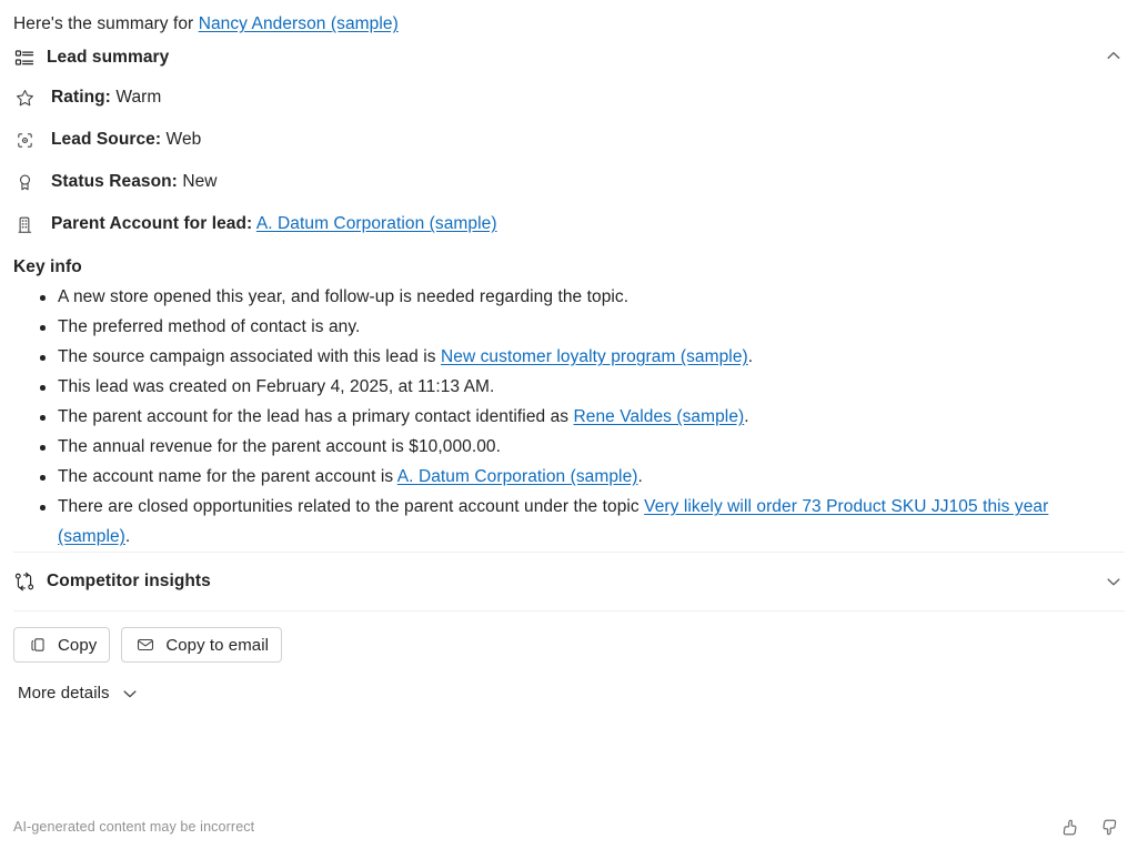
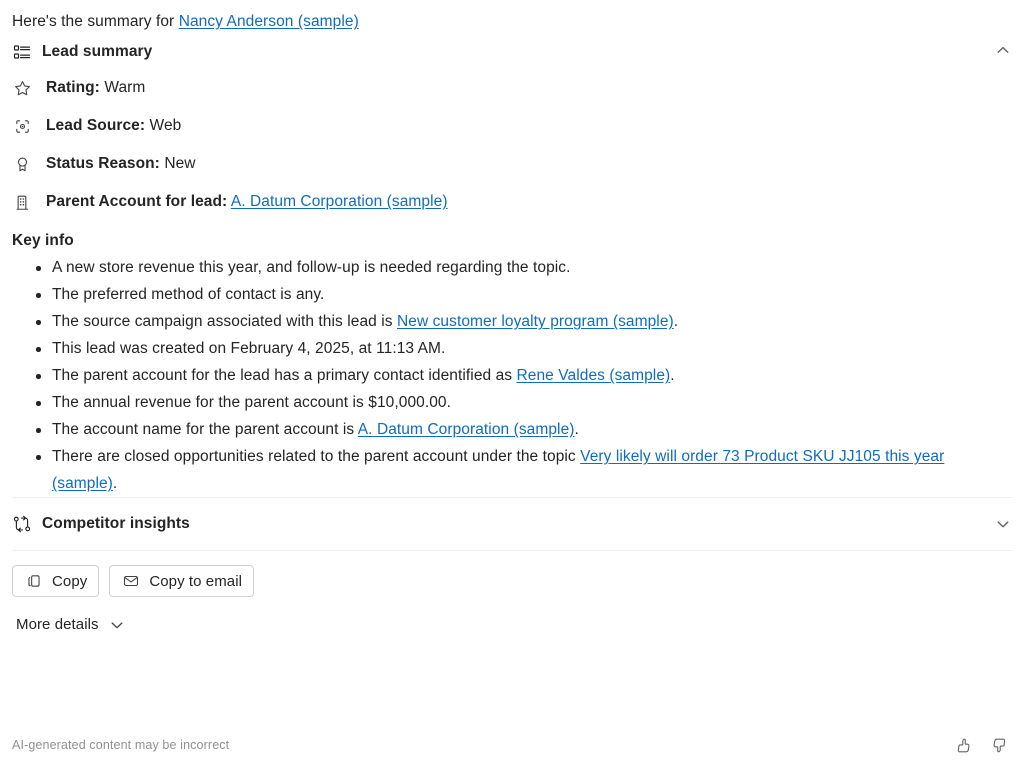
  Here's the summary for Nancy Anderson (sample)
  Lead summary
  Rating: Warm
  Lead Source: Web
  Status Reason: New
  Parent Account for lead: A. Datum Corporation (sample)
  Key info
- A new store opened this year, and follow-up is needed regarding the topic.
+ A new store revenue this year, and follow-up is needed regarding the topic.
  The preferred method of contact is any.
  The source campaign associated with this lead is New customer loyalty program (sample).
  This lead was created on February 4, 2025, at 11:13 AM.
  The parent account for the lead has a primary contact identified as Rene Valdes (sample).
  The annual revenue for the parent account is $10,000.00.
  The account name for the parent account is A. Datum Corporation (sample).
  There are closed opportunities related to the parent account under the topic Very likely will order 73 Product SKU JJ105 this year (sample).
  Competitor insights
  Copy
  Copy to email
  More details
  AI-generated content may be incorrect
